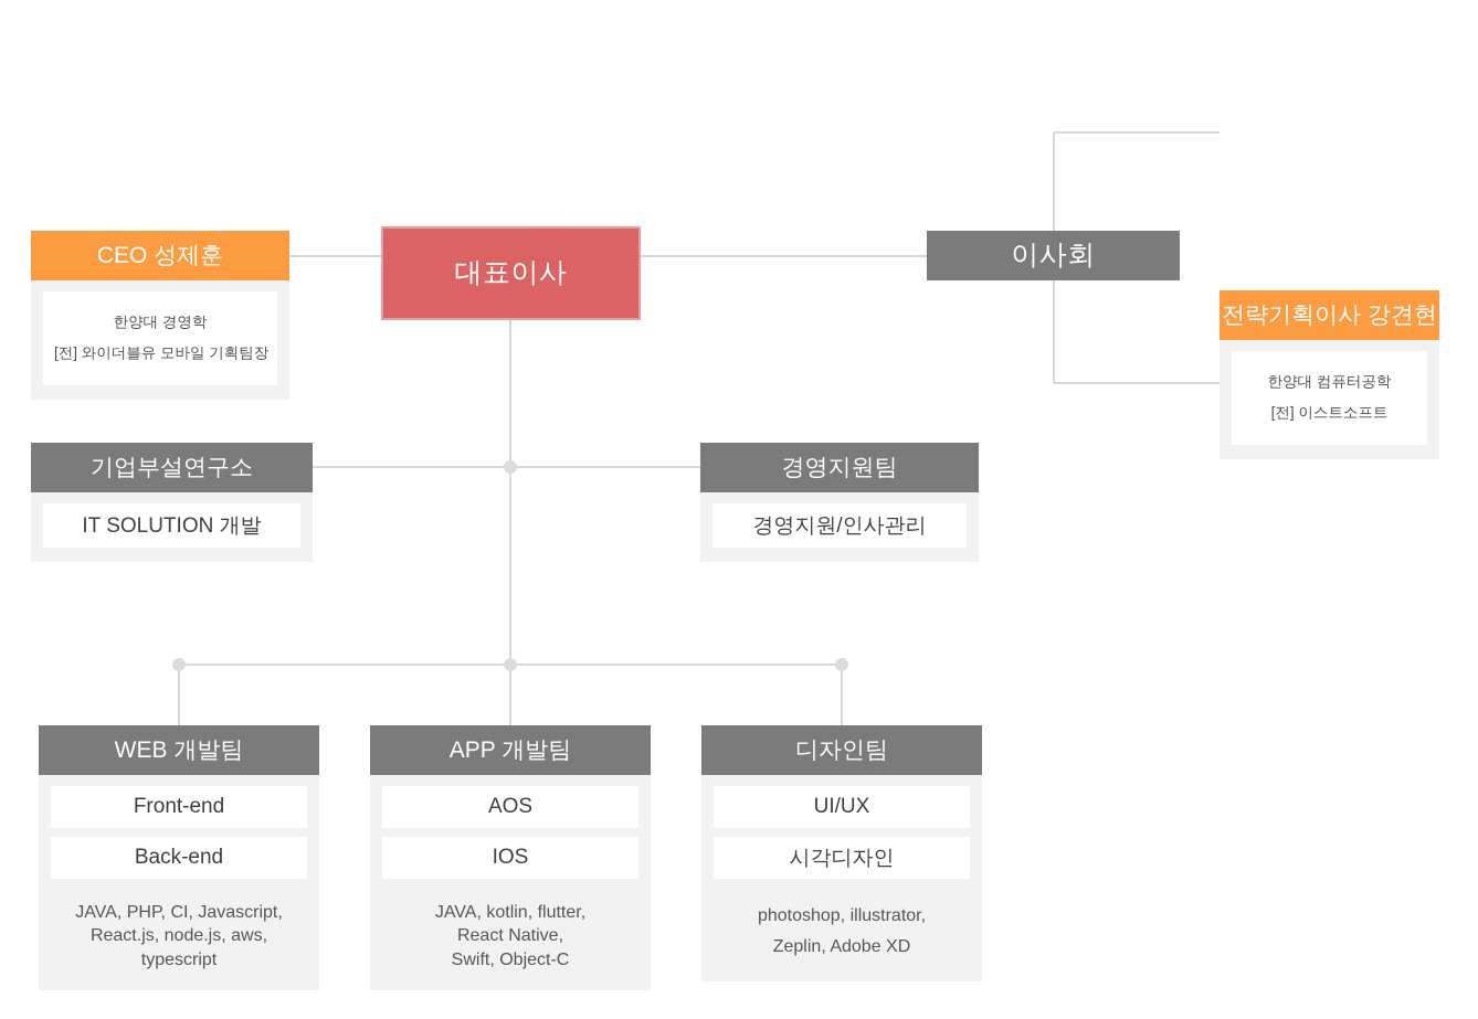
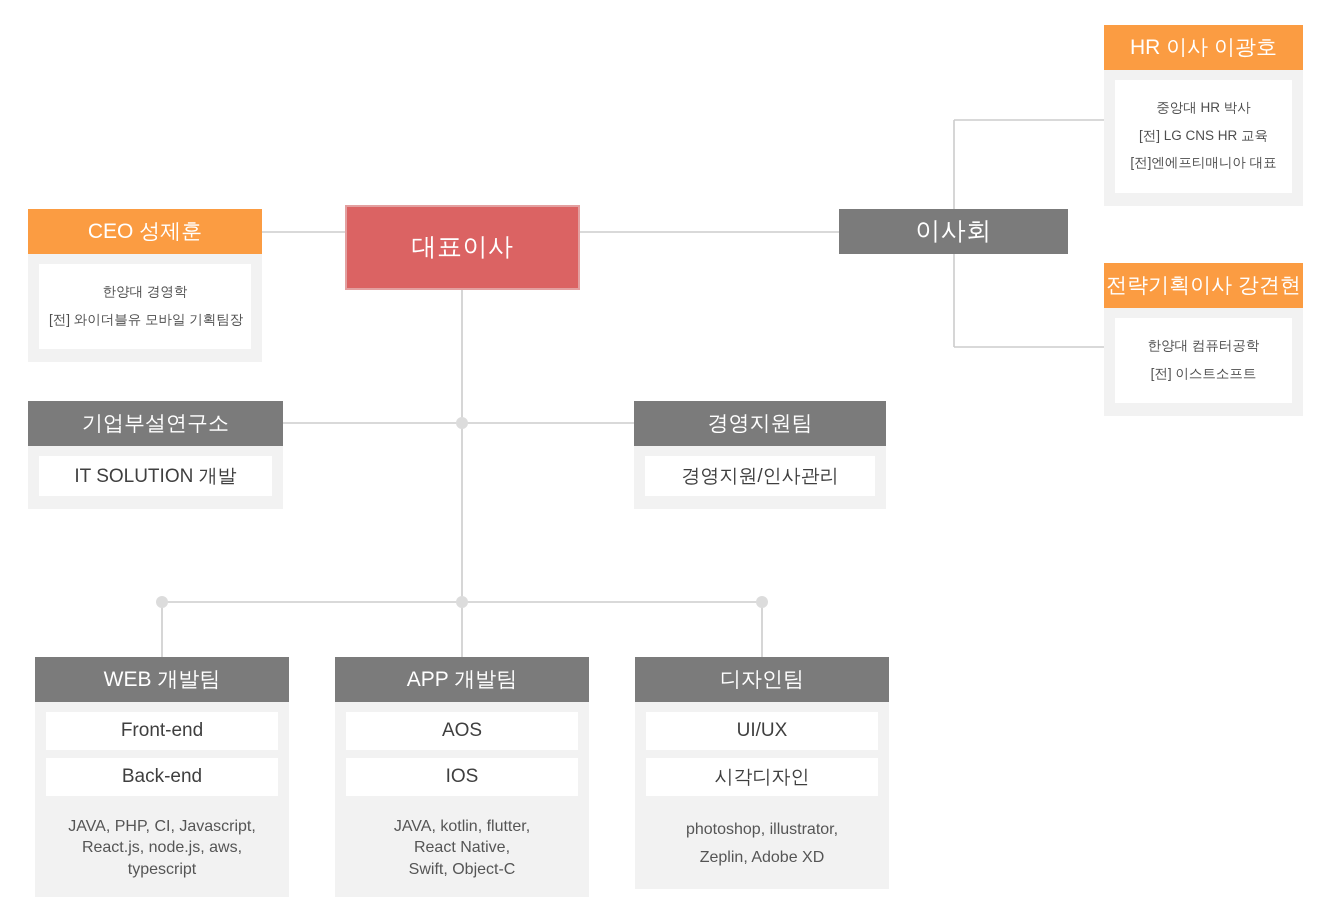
  대표이사
  이사회
  CEO 성제훈
  한양대 경영학
  [전] 와이더블유 모바일 기획팀장
+ HR 이사 이광호
+ 중앙대 HR 박사
+ [전] LG CNS HR 교육
+ [전]엔에프티매니아 대표
  전략기획이사 강견현
  한양대 컴퓨터공학
  [전] 이스트소프트
  기업부설연구소
  IT SOLUTION 개발
  경영지원팀
  경영지원/인사관리
  WEB 개발팀
  Front-end
  Back-end
  JAVA, PHP, CI, Javascript,
  React.js, node.js, aws,
  typescript
  APP 개발팀
  AOS
  IOS
  JAVA, kotlin, flutter,
  React Native,
  Swift, Object-C
  디자인팀
  UI/UX
  시각디자인
  photoshop, illustrator,
  Zeplin, Adobe XD
